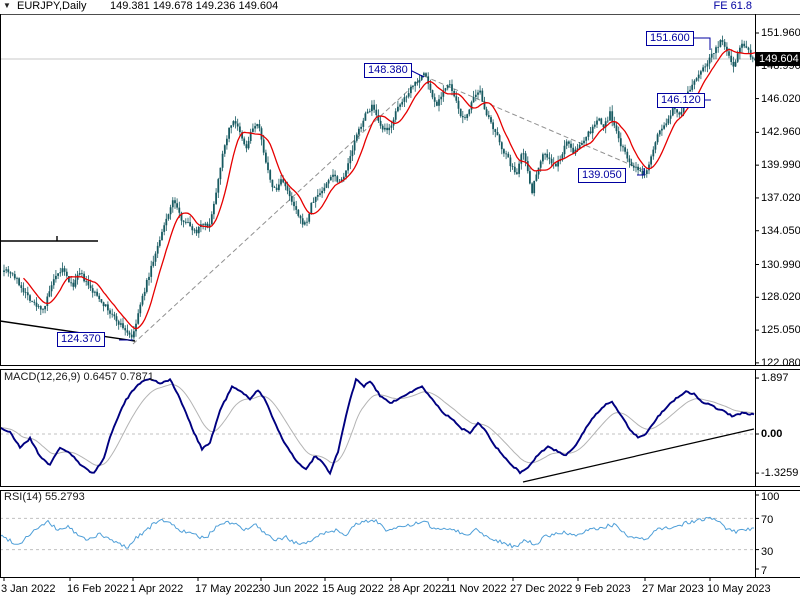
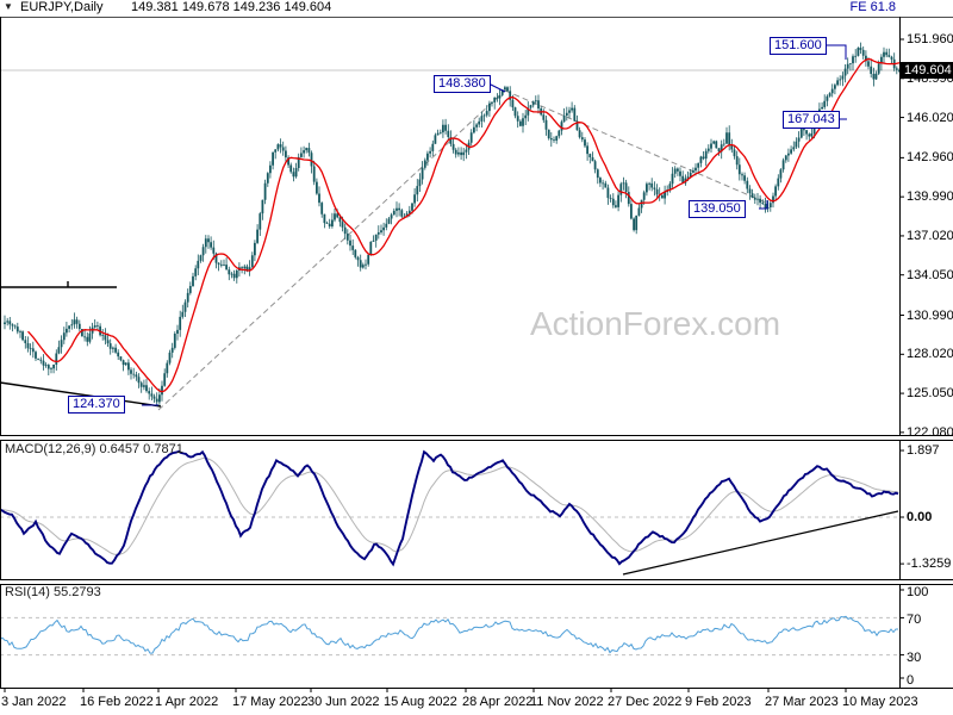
  ▼
  EURJPY,Daily
  149.381 149.678 149.236 149.604
  FE 61.8
+ ActionForex.com
  151.600
  148.380
- 146.120
+ 167.043
  139.050
  124.370
  149.604
  MACD(12,26,9) 0.6457 0.7871
  RSI(14) 55.2793
  151.960
  148.990
  146.020
  142.960
  139.990
  137.020
  134.050
  130.990
  128.020
  125.050
  122.080
  1.897
  0.00
  -1.3259
  100
  70
  30
- 7
+ 0
  3 Jan 2022
  16 Feb 2022
  1 Apr 2022
  17 May 2022
  30 Jun 2022
  15 Aug 2022
  28 Apr 2022
  11 Nov 2022
  27 Dec 2022
  9 Feb 2023
  27 Mar 2023
  10 May 2023
